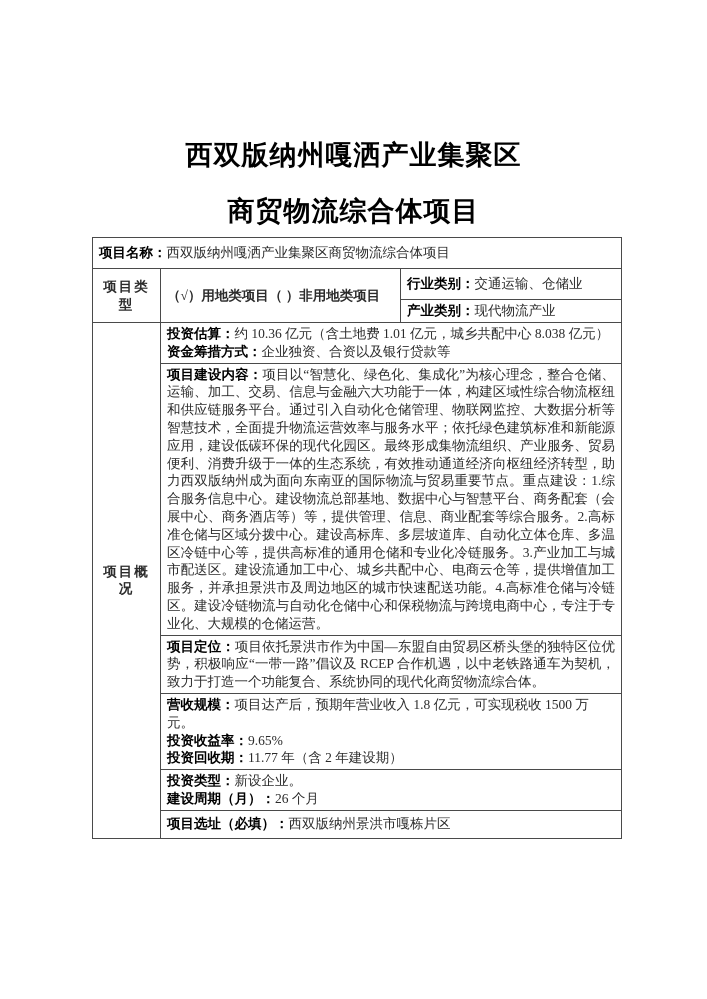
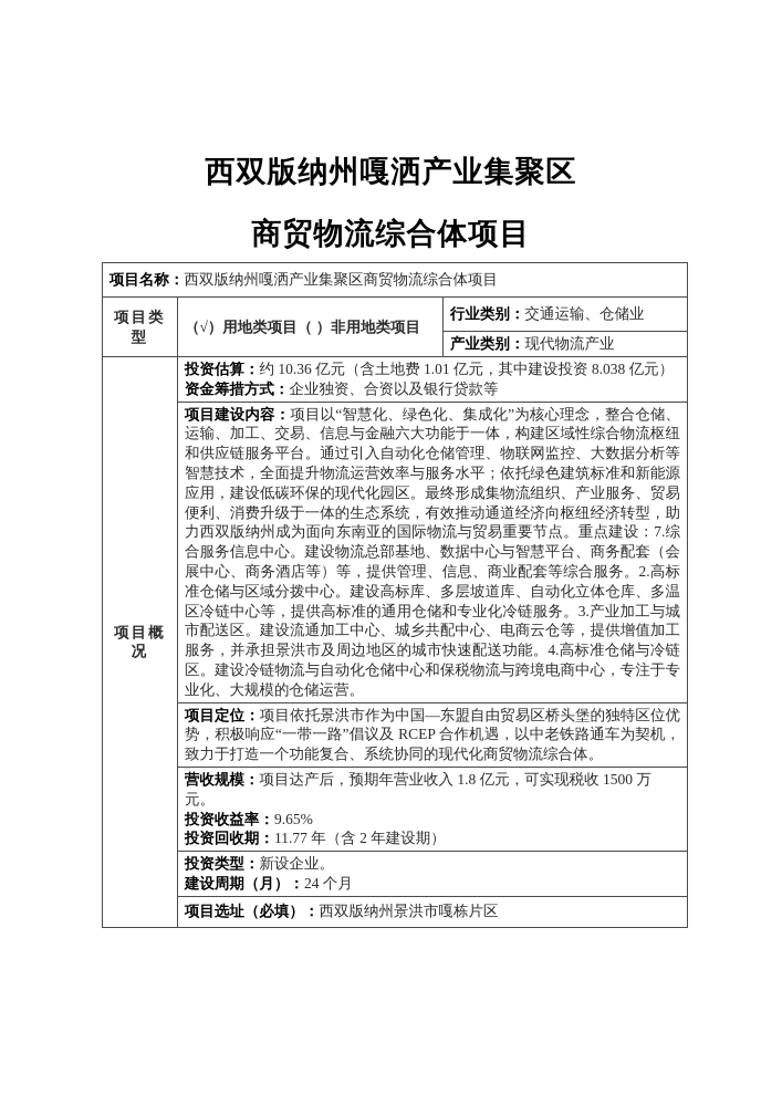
  西双版纳州嘎洒产业集聚区
  商贸物流综合体项目
  项目名称：西双版纳州嘎洒产业集聚区商贸物流综合体项目
  项目类型	（√）用地类项目（ ）非用地类项目	行业类别：交通运输、仓储业
  产业类别：现代物流产业
- 项目概况	投资估算：约 10.36 亿元（含土地费 1.01 亿元，城乡共配中心 8.038 亿元） 资金筹措方式：企业独资、合资以及银行贷款等
+ 项目概况	投资估算：约 10.36 亿元（含土地费 1.01 亿元，其中建设投资 8.038 亿元） 资金筹措方式：企业独资、合资以及银行贷款等
- 项目建设内容：项目以“智慧化、绿色化、集成化”为核心理念，整合仓储、运输、加工、交易、信息与金融六大功能于一体，构建区域性综合物流枢纽和供应链服务平台。通过引入自动化仓储管理、物联网监控、大数据分析等智慧技术，全面提升物流运营效率与服务水平；依托绿色建筑标准和新能源应用，建设低碳环保的现代化园区。最终形成集物流组织、产业服务、贸易便利、消费升级于一体的生态系统，有效推动通道经济向枢纽经济转型，助力西双版纳州成为面向东南亚的国际物流与贸易重要节点。重点建设：1.综合服务信息中心。建设物流总部基地、数据中心与智慧平台、商务配套（会展中心、商务酒店等）等，提供管理、信息、商业配套等综合服务。2.高标准仓储与区域分拨中心。建设高标库、多层坡道库、自动化立体仓库、多温区冷链中心等，提供高标准的通用仓储和专业化冷链服务。3.产业加工与城市配送区。建设流通加工中心、城乡共配中心、电商云仓等，提供增值加工服务，并承担景洪市及周边地区的城市快速配送功能。4.高标准仓储与冷链区。建设冷链物流与自动化仓储中心和保税物流与跨境电商中心，专注于专业化、大规模的仓储运营。
+ 项目建设内容：项目以“智慧化、绿色化、集成化”为核心理念，整合仓储、运输、加工、交易、信息与金融六大功能于一体，构建区域性综合物流枢纽和供应链服务平台。通过引入自动化仓储管理、物联网监控、大数据分析等智慧技术，全面提升物流运营效率与服务水平；依托绿色建筑标准和新能源应用，建设低碳环保的现代化园区。最终形成集物流组织、产业服务、贸易便利、消费升级于一体的生态系统，有效推动通道经济向枢纽经济转型，助力西双版纳州成为面向东南亚的国际物流与贸易重要节点。重点建设：7.综合服务信息中心。建设物流总部基地、数据中心与智慧平台、商务配套（会展中心、商务酒店等）等，提供管理、信息、商业配套等综合服务。2.高标准仓储与区域分拨中心。建设高标库、多层坡道库、自动化立体仓库、多温区冷链中心等，提供高标准的通用仓储和专业化冷链服务。3.产业加工与城市配送区。建设流通加工中心、城乡共配中心、电商云仓等，提供增值加工服务，并承担景洪市及周边地区的城市快速配送功能。4.高标准仓储与冷链区。建设冷链物流与自动化仓储中心和保税物流与跨境电商中心，专注于专业化、大规模的仓储运营。
  项目定位：项目依托景洪市作为中国—东盟自由贸易区桥头堡的独特区位优势，积极响应“一带一路”倡议及 RCEP 合作机遇，以中老铁路通车为契机，致力于打造一个功能复合、系统协同的现代化商贸物流综合体。
  营收规模：项目达产后，预期年营业收入 1.8 亿元，可实现税收 1500 万元。 投资收益率：9.65% 投资回收期：11.77 年（含 2 年建设期）
- 投资类型：新设企业。 建设周期（月）：26 个月
+ 投资类型：新设企业。 建设周期（月）：24 个月
  项目选址（必填）：西双版纳州景洪市嘎栋片区
